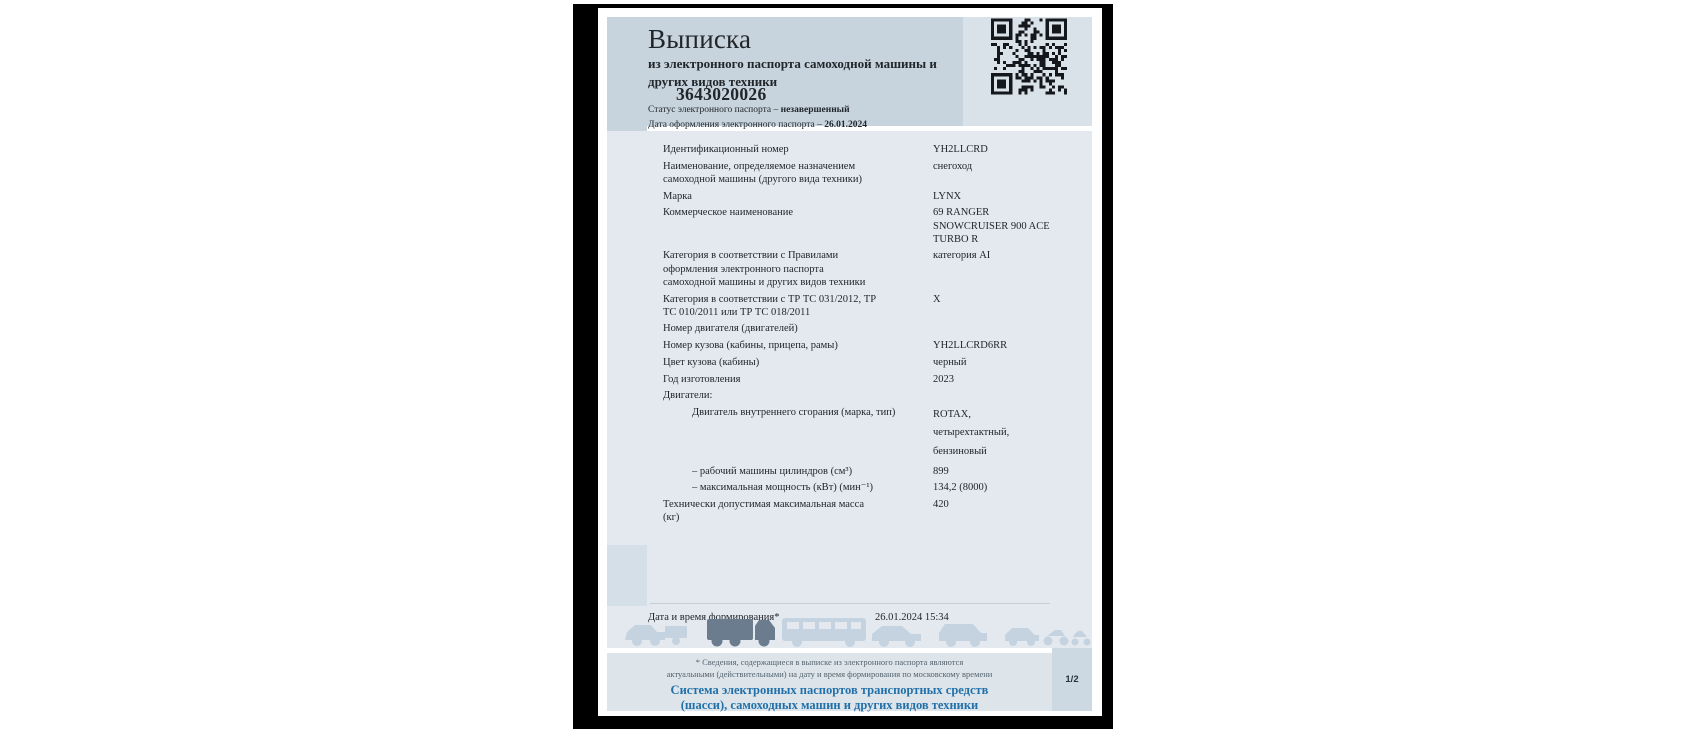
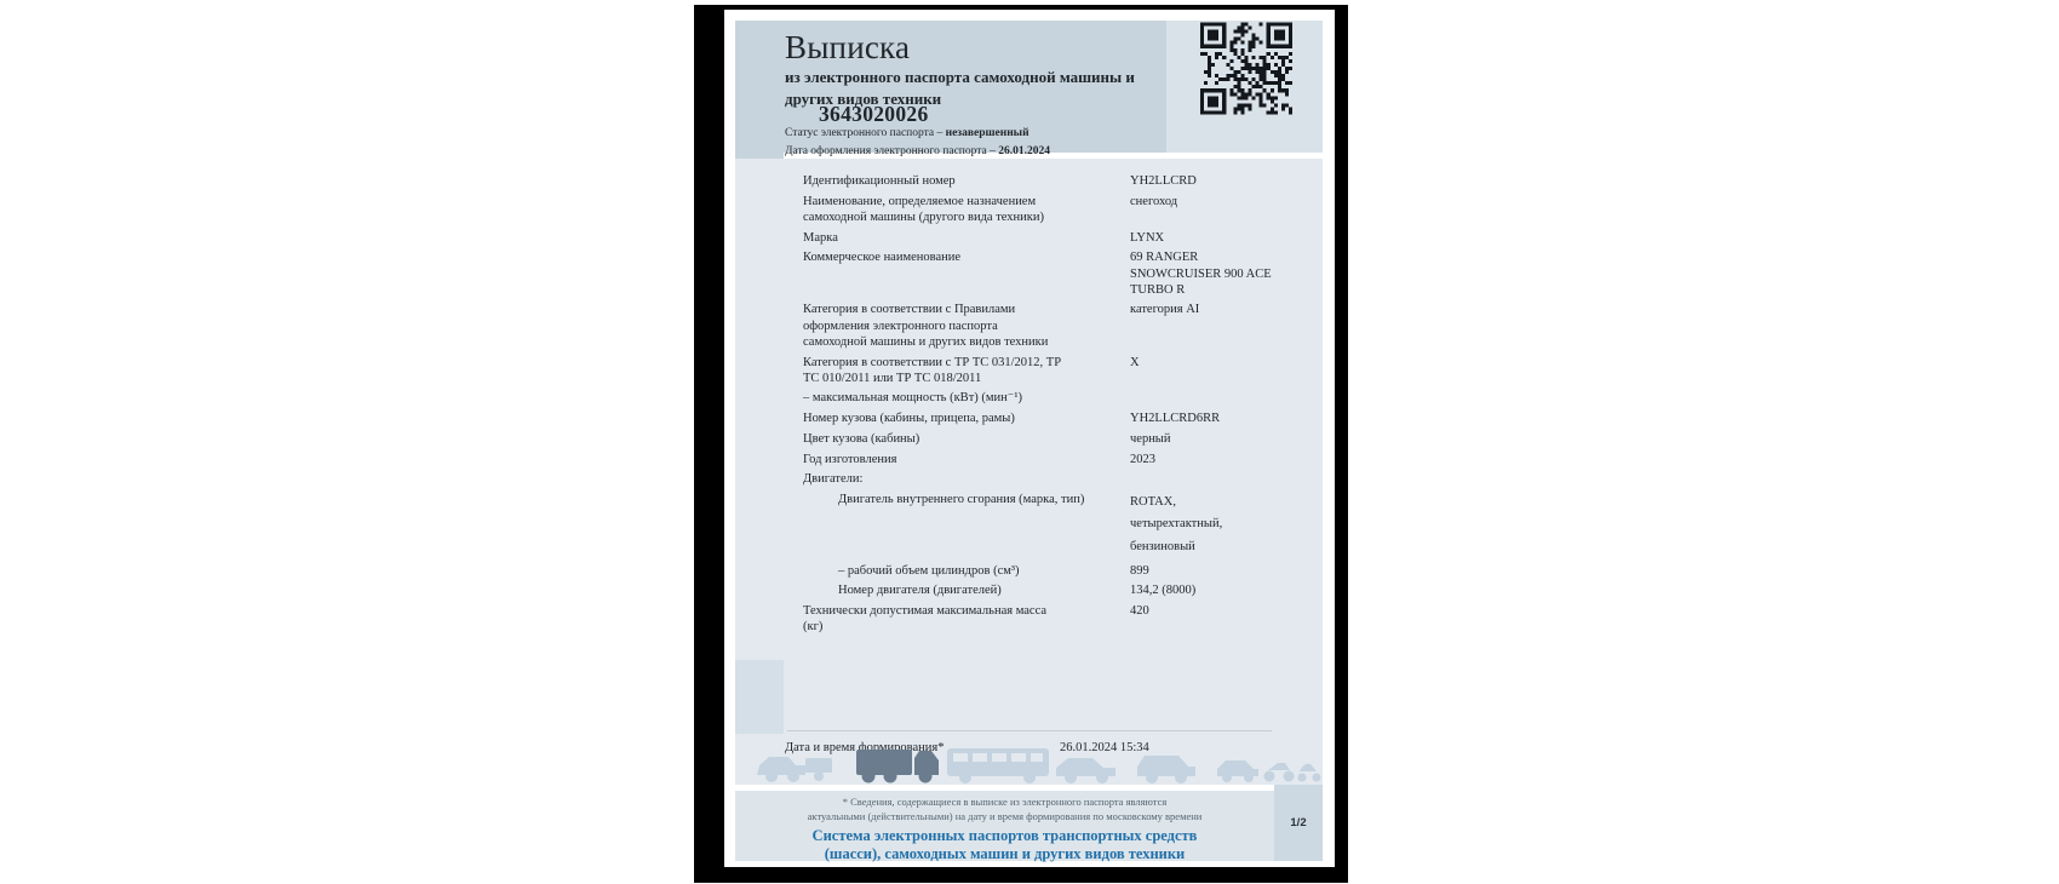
  Выписка
  из электронного паспорта самоходной машины и
  других видов техники
  3643020026
  Статус электронного паспорта – незавершенный
  Дата оформления электронного паспорта – 26.01.2024
  Идентификационный номер
  YH2LLCRD
  Наименование, определяемое назначением
  самоходной машины (другого вида техники)
  снегоход
  Марка
  LYNX
  Коммерческое наименование
  69 RANGER
  SNOWCRUISER 900 ACE
  TURBO R
  Категория в соответствии с Правилами
  оформления электронного паспорта
  самоходной машины и других видов техники
  категория AI
  Категория в соответствии с ТР ТС 031/2012, ТР
  ТС 010/2011 или ТР ТС 018/2011
  X
- Номер двигателя (двигателей)
+ – максимальная мощность (кВт) (мин⁻¹)
  Номер кузова (кабины, прицепа, рамы)
  YH2LLCRD6RR
  Цвет кузова (кабины)
  черный
  Год изготовления
  2023
  Двигатели:
  Двигатель внутреннего сгорания (марка, тип)
  ROTAX,
  четырехтактный,
  бензиновый
- – рабочий машины цилиндров (см³)
+ – рабочий объем цилиндров (см³)
  899
- – максимальная мощность (кВт) (мин⁻¹)
+ Номер двигателя (двигателей)
  134,2 (8000)
  Технически допустимая максимальная масса
  (кг)
  420
  Дата и время формирования*
  26.01.2024 15:34
  * Сведения, содержащиеся в выписке из электронного паспорта являются
  актуальными (действительными) на дату и время формирования по московскому времени
  Система электронных паспортов транспортных средств
  (шасси), самоходных машин и других видов техники
  1/2
